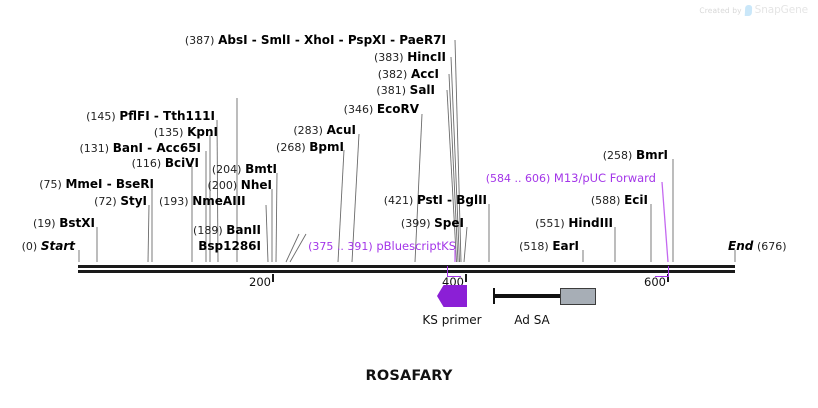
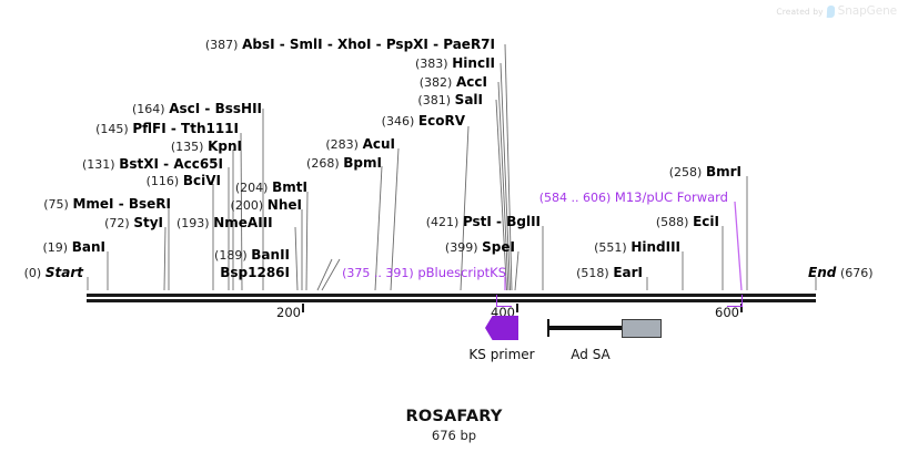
  Created by
  SnapGene
  (387) AbsI - SmlI - XhoI - PspXI - PaeR7I
  (383) HincII
  (382) AccI
  (381) SalI
+ (164) AscI - BssHII
  (346) EcoRV
  (145) PflFI - Tth111I
  (283) AcuI
  (135) KpnI
  (268) BpmI
- (131) BanI - Acc65I
+ (131) BstXI - Acc65I
  (116) BciVI
  (204) BmtI
  (75) MmeI - BseRI
  (200) NheI
  (421) PstI - BglII
  (72) StyI
  (193) NmeAIII
  (258) BmrI
  (588) EciI
  (551) HindIII
  (399) SpeI
- (19) BstXI
+ (19) BanI
  (518) EarI
  (189) BanII
  Bsp1286I
  (584 .. 606) M13/pUC Forward
  (375 .. 391) pBluescriptKS
  (0) Start
  End (676)
  200
  400
  600
  KS primer
  Ad SA
  ROSAFARY
+ 676 bp
